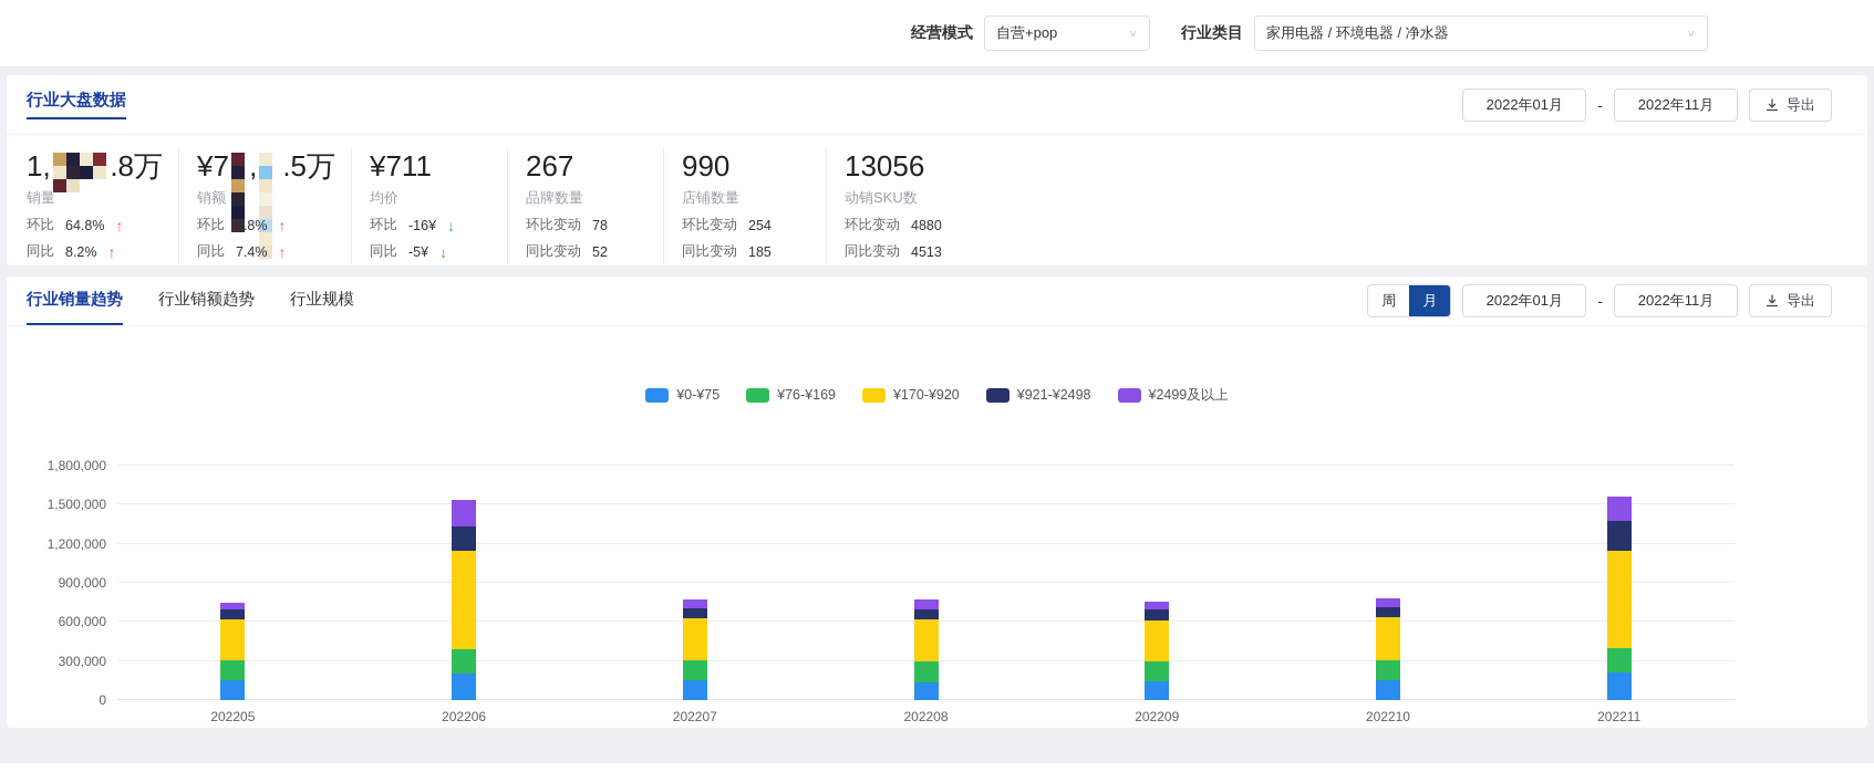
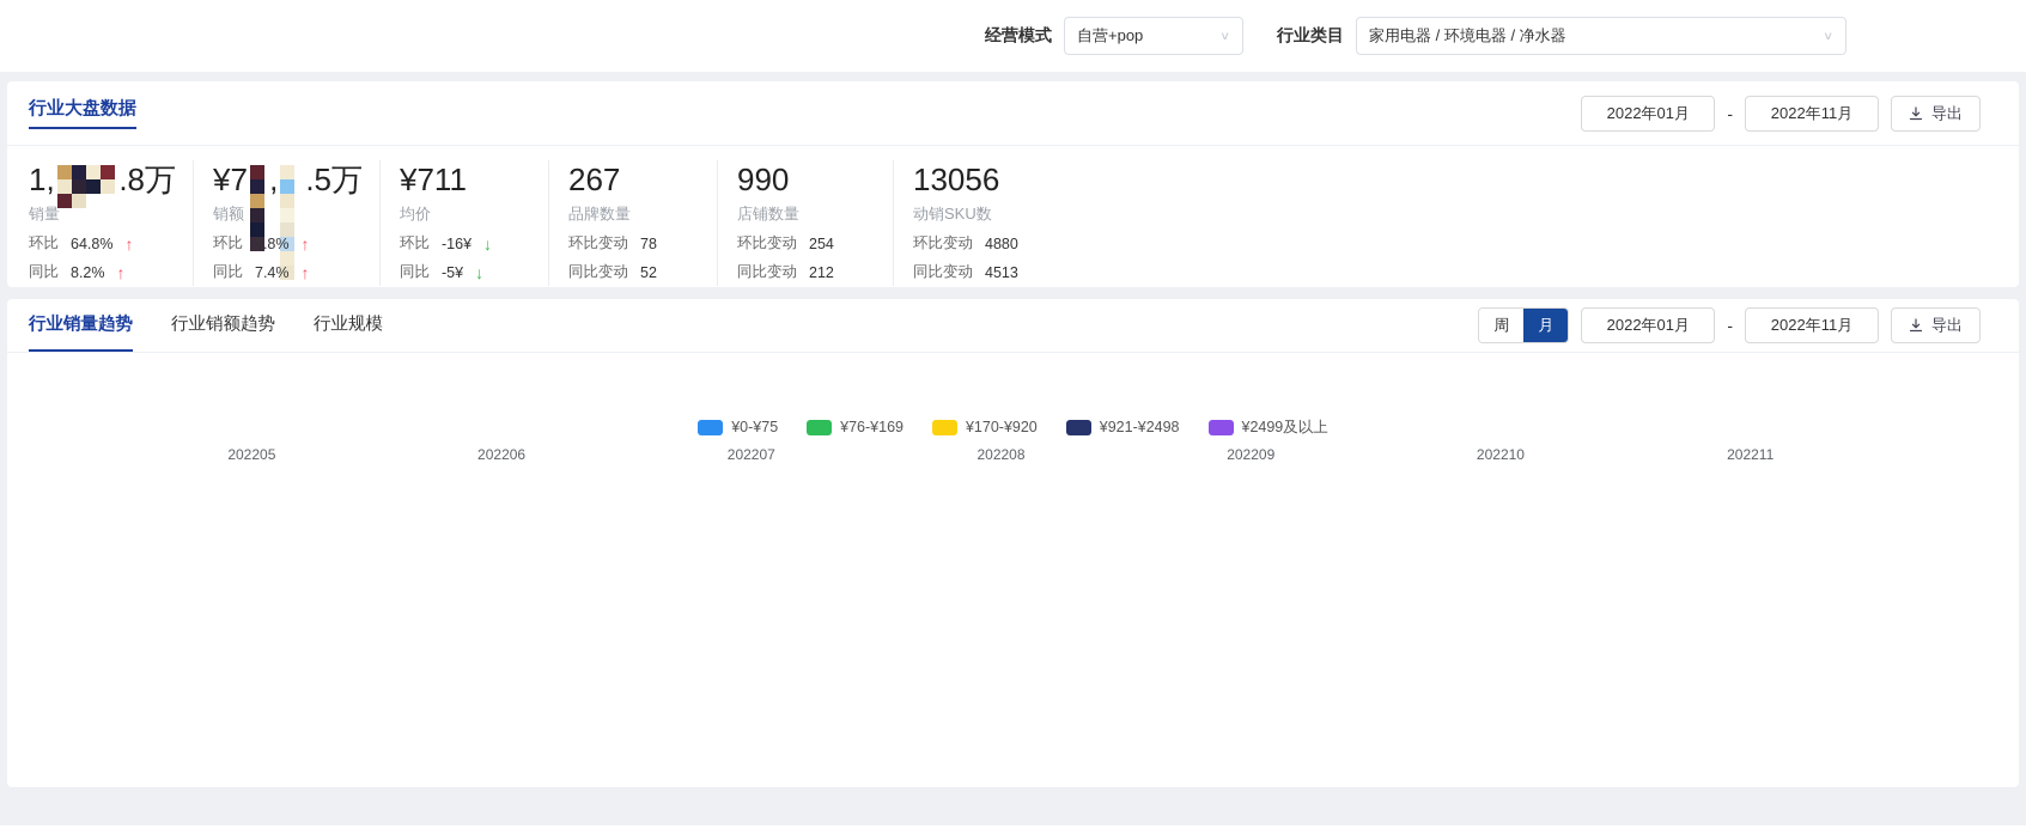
  经营模式
  自营+pop
  ∨
  行业类目
  家用电器 / 环境电器 / 净水器
  ∨
  行业大盘数据
  2022年01月
  -
  2022年11月
  导出
  1,
  .8万
  销量
  环比
  64.8%
  ↑
  同比
  8.2%
  ↑
  ¥7
  ,
  .5万
  销额
  环比
  5.8%
  ↑
  同比
  7.4%
  ↑
  ¥711
  均价
  环比
  -16¥
  ↓
  同比
  -5¥
  ↓
  267
  品牌数量
  环比变动
  78
  同比变动
  52
  990
  店铺数量
  环比变动
  254
  同比变动
- 185
+ 212
  13056
  动销SKU数
  环比变动
  4880
  同比变动
  4513
  行业销量趋势
  行业销额趋势
  行业规模
  周
  月
  2022年01月
  -
  2022年11月
  导出
  ¥0-¥75
  ¥76-¥169
  ¥170-¥920
  ¥921-¥2498
  ¥2499及以上
- 0
- 300,000
- 600,000
- 900,000
- 1,200,000
- 1,500,000
- 1,800,000
  202205
  202206
  202207
  202208
  202209
  202210
  202211
